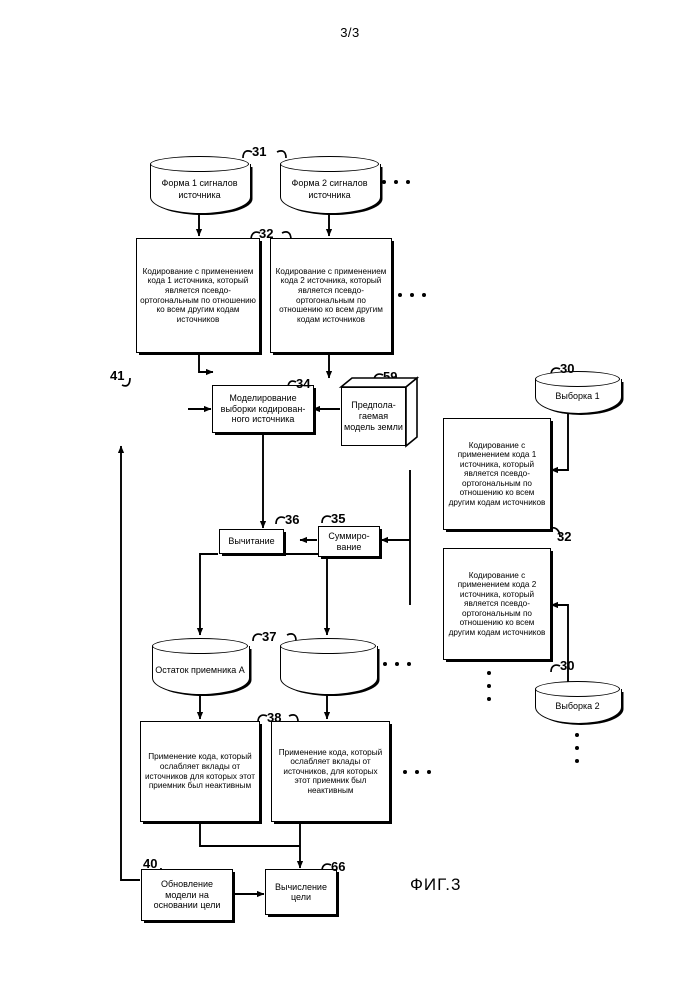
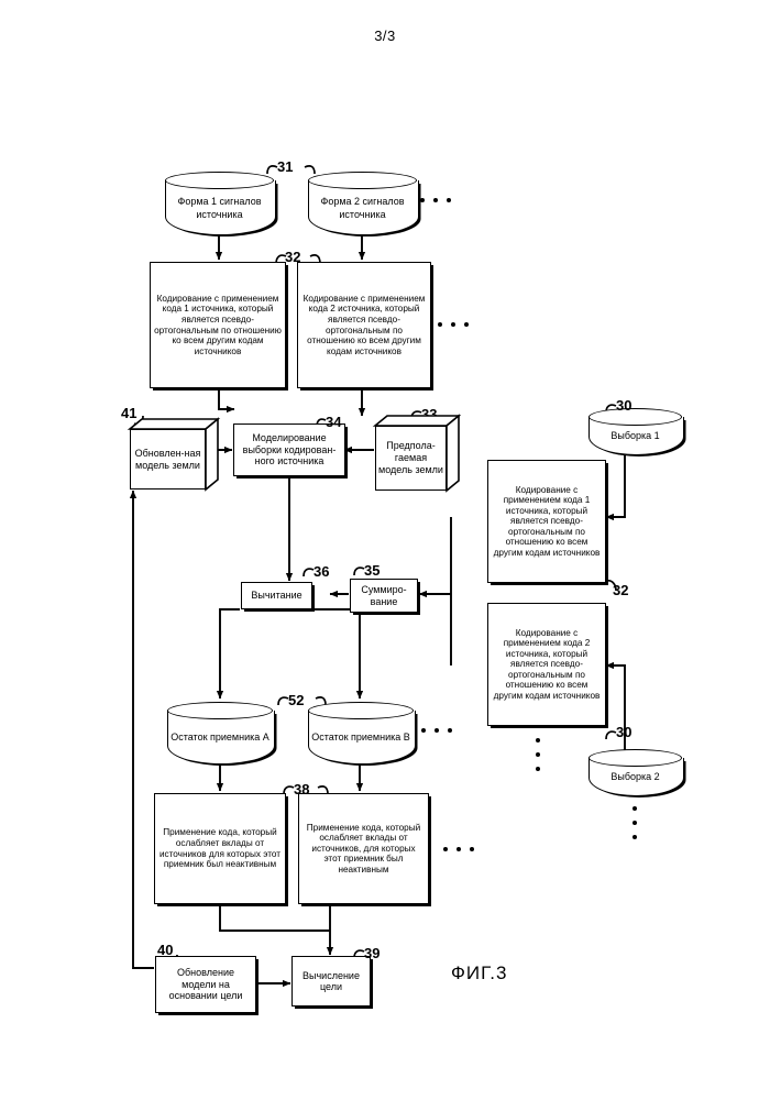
  3/3
  ФИГ.3
  Форма 1 сигналов источника
  Форма 2 сигналов источника
  Кодирование с применением кода 1 источника, который является псевдо-ортогональным по отношению ко всем другим кодам источников
  Кодирование с применением кода 2 источника, который является псевдо-ортогональным по отношению ко всем другим кодам источников
+ Обновлен-ная модель земли
  Моделирование выборки кодирован-ного источника
  Предпола-гаемая модель земли
  Выборка 1
  Кодирование с применением кода 1 источника, который является псевдо-ортогональным по отношению ко всем другим кодам источников
  Кодирование с применением кода 2 источника, который является псевдо-ортогональным по отношению ко всем другим кодам источников
  Выборка 2
  Суммиро-вание
  Вычитание
  Остаток приемника A
+ Остаток приемника B
  Применение кода, который ослабляет вклады от источников для которых этот приемник был неактивным
  Применение кода, который ослабляет вклады от источников, для которых этот приемник был неактивным
  Обновление модели на основании цели
  Вычисление цели
  31
  32
  41
  34
- 59
+ 33
  30
  32
  35
  36
- 37
+ 52
  30
  38
  40
- 66
+ 39
